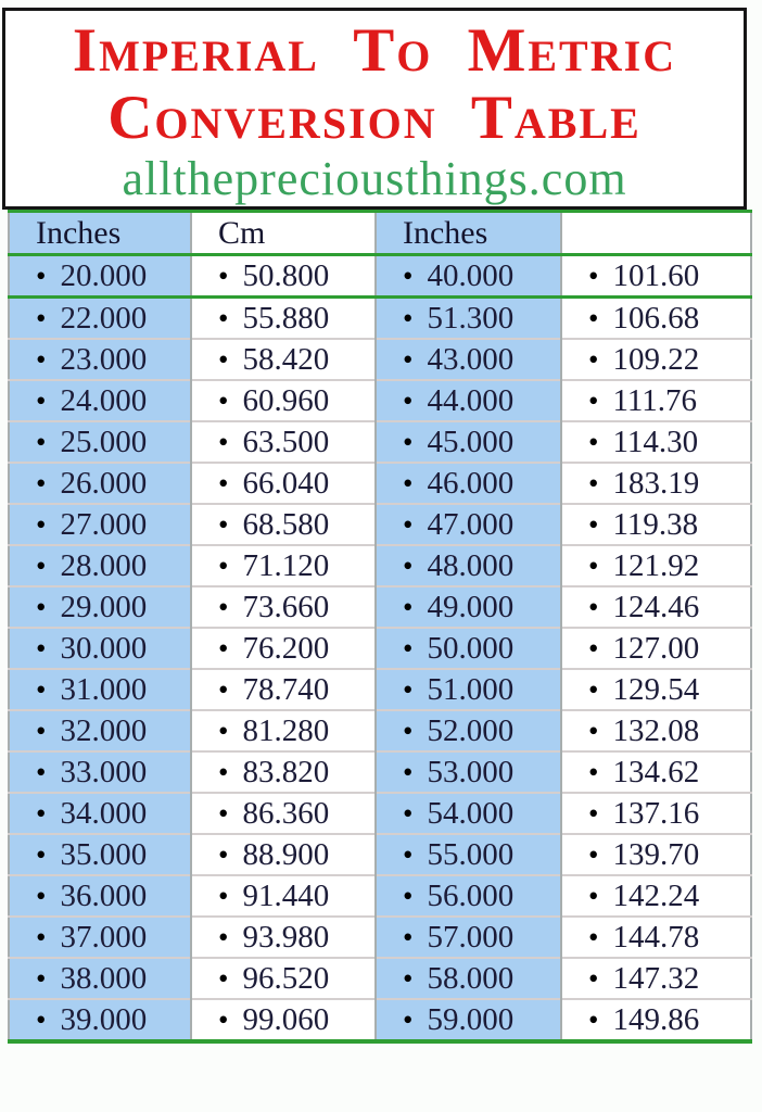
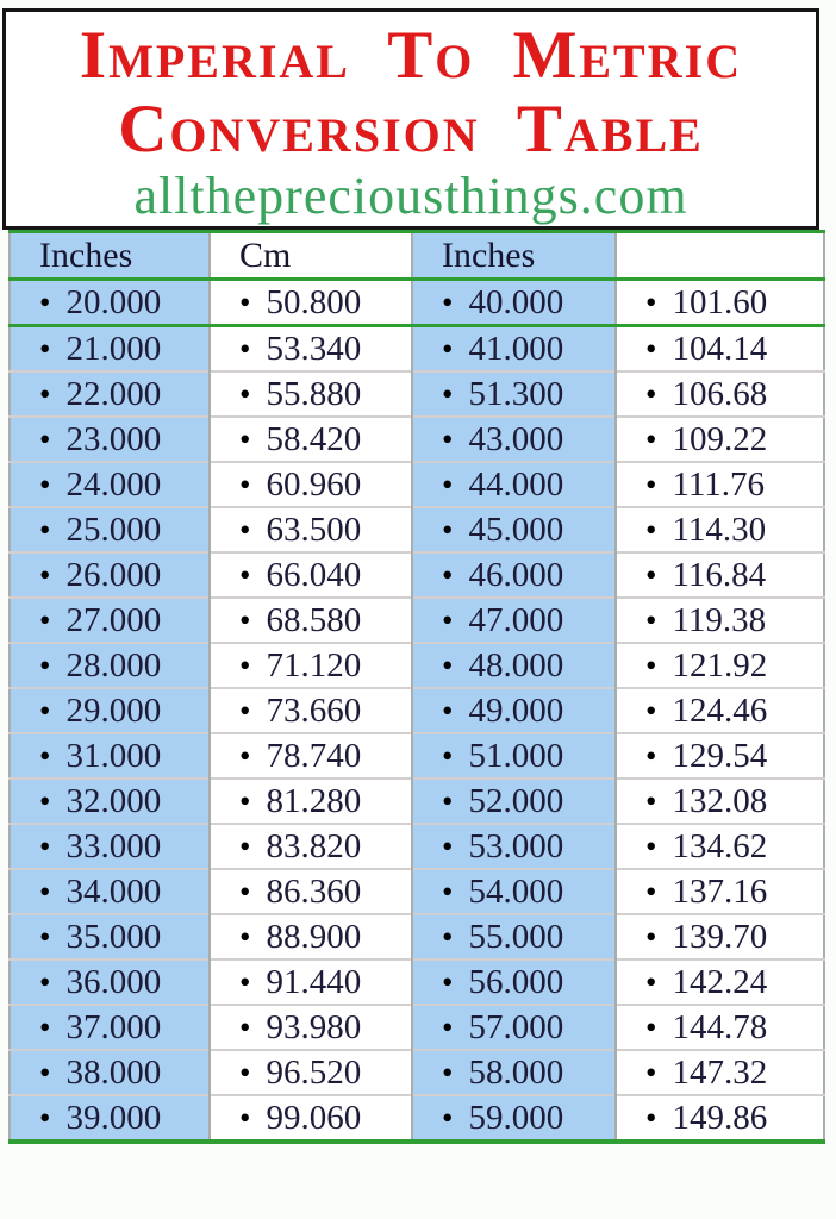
  Imperial To Metric
  Conversion Table
  allthepreciousthings.com
  Inches	Cm	Inches
  • 20.000	• 50.800	• 40.000	• 101.60
+ • 21.000	• 53.340	• 41.000	• 104.14
  • 22.000	• 55.880	• 51.300	• 106.68
  • 23.000	• 58.420	• 43.000	• 109.22
  • 24.000	• 60.960	• 44.000	• 111.76
  • 25.000	• 63.500	• 45.000	• 114.30
- • 26.000	• 66.040	• 46.000	• 183.19
+ • 26.000	• 66.040	• 46.000	• 116.84
  • 27.000	• 68.580	• 47.000	• 119.38
  • 28.000	• 71.120	• 48.000	• 121.92
  • 29.000	• 73.660	• 49.000	• 124.46
- • 30.000	• 76.200	• 50.000	• 127.00
  • 31.000	• 78.740	• 51.000	• 129.54
  • 32.000	• 81.280	• 52.000	• 132.08
  • 33.000	• 83.820	• 53.000	• 134.62
  • 34.000	• 86.360	• 54.000	• 137.16
  • 35.000	• 88.900	• 55.000	• 139.70
  • 36.000	• 91.440	• 56.000	• 142.24
  • 37.000	• 93.980	• 57.000	• 144.78
  • 38.000	• 96.520	• 58.000	• 147.32
  • 39.000	• 99.060	• 59.000	• 149.86
